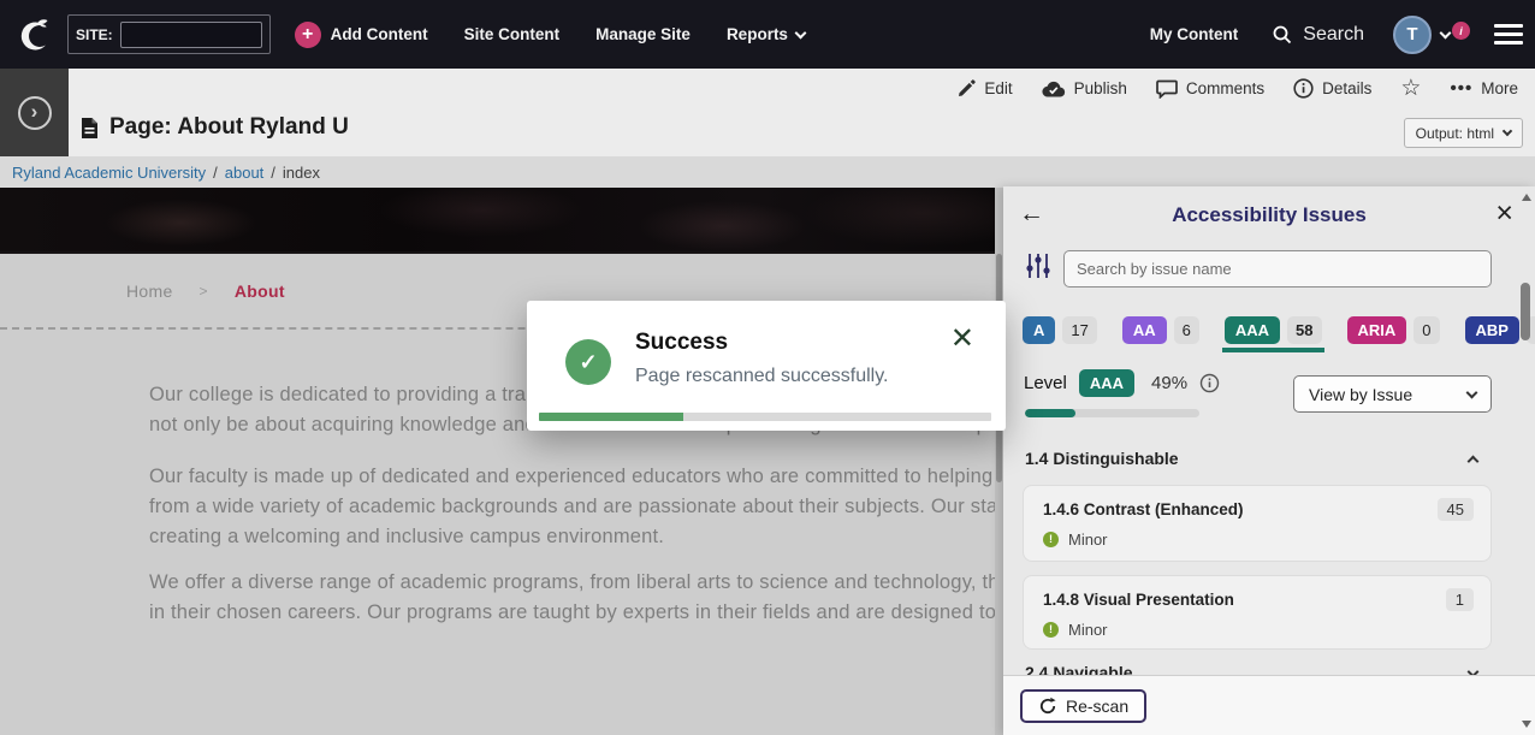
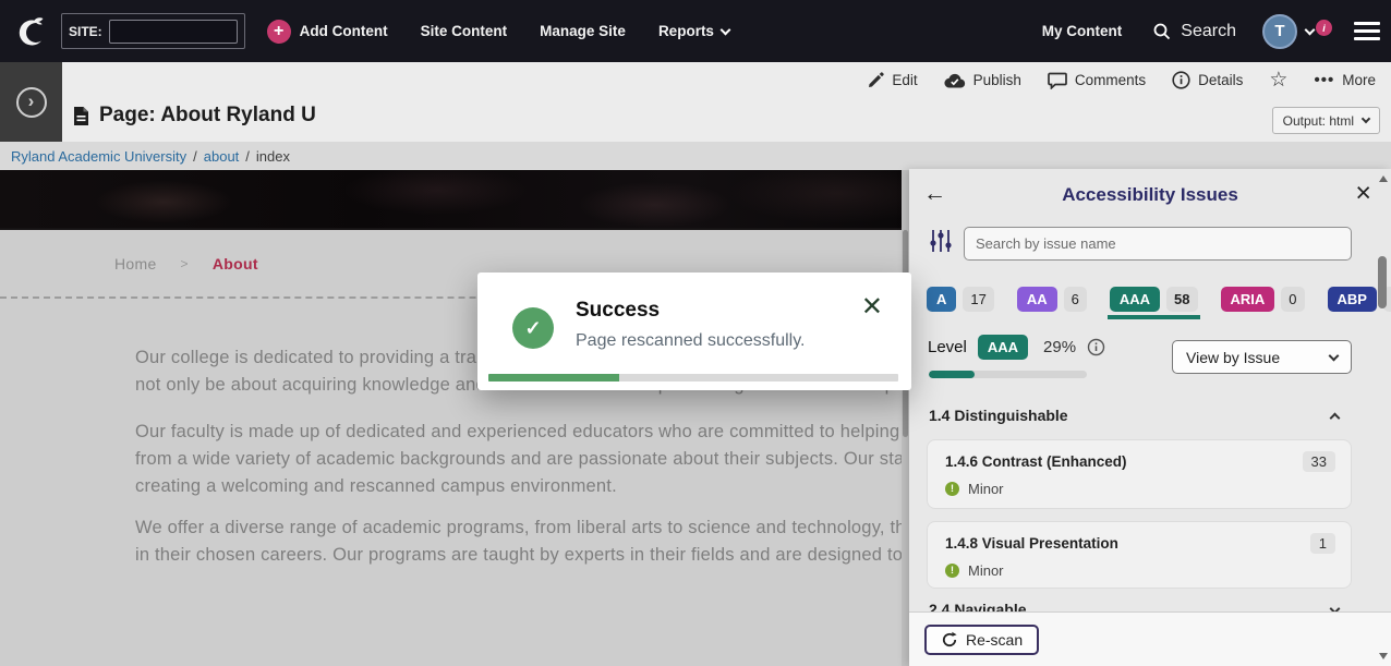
  SITE:
  +
  Add Content
  Site Content
  Manage Site
  Reports
  My Content
  Search
  T
  i
  ›
  Edit
  Publish
  Comments
  Details
  ☆
  •••
  More
  Page: About Ryland U
  Output: html
  Ryland Academic University
  /
  about
  /
  index
  Home
  >
  About
  Our college is dedicated to providing a tra
  Our faculty is made up of dedicated and experienced educators who are committed to helping
  from a wide variety of academic backgrounds and are passionate about their subjects. Our sta
- creating a welcoming and inclusive campus environment.
+ creating a welcoming and rescanned campus environment.
  We offer a diverse range of academic programs, from liberal arts to science and technology, th
  in their chosen careers. Our programs are taught by experts in their fields and are designed to
  ✓
  Success
  Page rescanned successfully.
  ✕
  ←
  Accessibility Issues
  ×
  Search by issue name
  A
  17
  AA
  6
  AAA
  58
  ARIA
  0
  ABP
  Level
  AAA
- 49%
+ 29%
  View by Issue
  1.4 Distinguishable
  1.4.6 Contrast (Enhanced)
- 45
+ 33
  !
  Minor
  1.4.8 Visual Presentation
  1
  !
  Minor
  2.4 Navigable
  Re-scan
